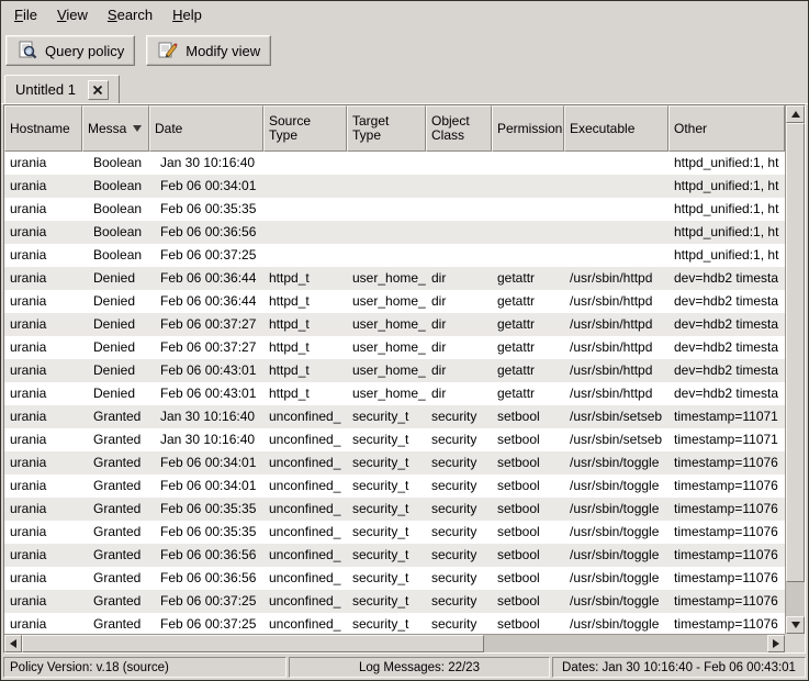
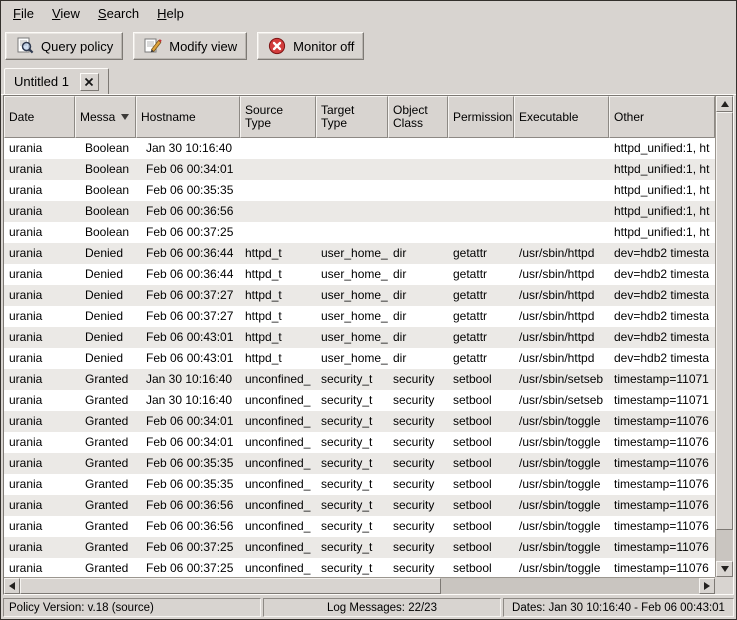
  File
  View
  Search
  Help
  Query policy
  Modify view
+ Monitor off
  Untitled 1
- Hostname
+ Date
  Messa
- Date
+ Hostname
  Source Type
  Target Type
  Object Class
  Permission
  Executable
  Other
  urania
  Boolean
  Jan 30 10:16:40
  httpd_unified:1, ht
  urania
  Boolean
  Feb 06 00:34:01
  httpd_unified:1, ht
  urania
  Boolean
  Feb 06 00:35:35
  httpd_unified:1, ht
  urania
  Boolean
  Feb 06 00:36:56
  httpd_unified:1, ht
  urania
  Boolean
  Feb 06 00:37:25
  httpd_unified:1, ht
  urania
  Denied
  Feb 06 00:36:44
  httpd_t
  user_home_
  dir
  getattr
  /usr/sbin/httpd
  dev=hdb2 timesta
  urania
  Denied
  Feb 06 00:36:44
  httpd_t
  user_home_
  dir
  getattr
  /usr/sbin/httpd
  dev=hdb2 timesta
  urania
  Denied
  Feb 06 00:37:27
  httpd_t
  user_home_
  dir
  getattr
  /usr/sbin/httpd
  dev=hdb2 timesta
  urania
  Denied
  Feb 06 00:37:27
  httpd_t
  user_home_
  dir
  getattr
  /usr/sbin/httpd
  dev=hdb2 timesta
  urania
  Denied
  Feb 06 00:43:01
  httpd_t
  user_home_
  dir
  getattr
  /usr/sbin/httpd
  dev=hdb2 timesta
  urania
  Denied
  Feb 06 00:43:01
  httpd_t
  user_home_
  dir
  getattr
  /usr/sbin/httpd
  dev=hdb2 timesta
  urania
  Granted
  Jan 30 10:16:40
  unconfined_
  security_t
  security
  setbool
  /usr/sbin/setseb
  timestamp=11071
  urania
  Granted
  Jan 30 10:16:40
  unconfined_
  security_t
  security
  setbool
  /usr/sbin/setseb
  timestamp=11071
  urania
  Granted
  Feb 06 00:34:01
  unconfined_
  security_t
  security
  setbool
  /usr/sbin/toggle
  timestamp=11076
  urania
  Granted
  Feb 06 00:34:01
  unconfined_
  security_t
  security
  setbool
  /usr/sbin/toggle
  timestamp=11076
  urania
  Granted
  Feb 06 00:35:35
  unconfined_
  security_t
  security
  setbool
  /usr/sbin/toggle
  timestamp=11076
  urania
  Granted
  Feb 06 00:35:35
  unconfined_
  security_t
  security
  setbool
  /usr/sbin/toggle
  timestamp=11076
  urania
  Granted
  Feb 06 00:36:56
  unconfined_
  security_t
  security
  setbool
  /usr/sbin/toggle
  timestamp=11076
  urania
  Granted
  Feb 06 00:36:56
  unconfined_
  security_t
  security
  setbool
  /usr/sbin/toggle
  timestamp=11076
  urania
  Granted
  Feb 06 00:37:25
  unconfined_
  security_t
  security
  setbool
  /usr/sbin/toggle
  timestamp=11076
  urania
  Granted
  Feb 06 00:37:25
  unconfined_
  security_t
  security
  setbool
  /usr/sbin/toggle
  timestamp=11076
  Policy Version: v.18 (source)
  Log Messages: 22/23
  Dates: Jan 30 10:16:40 - Feb 06 00:43:01
